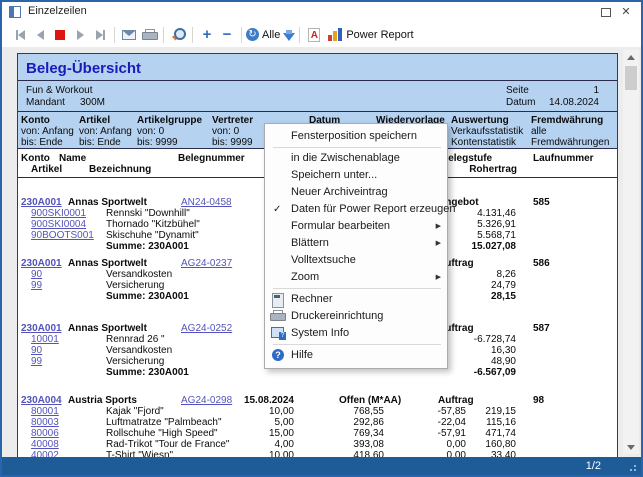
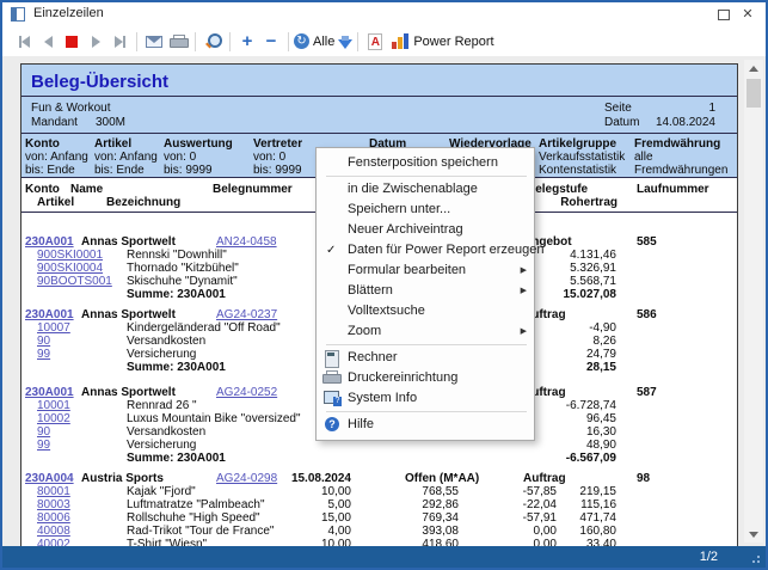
  Einzelzeilen
  ✕
  +
  −
  ↻
  Alle
  A
  Power Report
  Beleg-Übersicht
  Fun & Workout
  Mandant
  300M
  Seite
  1
  Datum
  14.08.2024
  Konto
  von: Anfang
  bis: Ende
  Artikel
  von: Anfang
  bis: Ende
- Artikelgruppe
+ Auswertung
  von: 0
  bis: 9999
  Vertreter
  von: 0
  bis: 9999
  Datum
  Wiedervorlage
- Auswertung
+ Artikelgruppe
  Verkaufsstatistik
  Kontenstatistik
  Fremdwährung
  alle
  Fremdwährungen
  Konto
  Name
  Belegnummer
  elegstufe
  Laufnummer
  Artikel
  Bezeichnung
  Rohertrag
  230A001
  Annas Sportwelt
  AN24-0458
  ngebot
  585
  900SKI0001
  Rennski "Downhill"
  4.131,46
  900SKI0004
  Thornado "Kitzbühel"
  5.326,91
  90BOOTS001
  Skischuhe "Dynamit"
  5.568,71
  Summe: 230A001
  15.027,08
  230A001
  Annas Sportwelt
  AG24-0237
  uftrag
  586
+ 10007
+ Kindergeländerad "Off Road"
+ -4,90
  90
  Versandkosten
  8,26
  99
  Versicherung
  24,79
  Summe: 230A001
  28,15
  230A001
  Annas Sportwelt
  AG24-0252
  uftrag
  587
  10001
  Rennrad 26 "
  -6.728,74
+ 10002
+ Luxus Mountain Bike "oversized"
+ 96,45
  90
  Versandkosten
  16,30
  99
  Versicherung
  48,90
  Summe: 230A001
  -6.567,09
  230A004
  Austria Sports
  AG24-0298
  15.08.2024
  Offen (M*AA)
  Auftrag
  98
  80001
  Kajak "Fjord"
  10,00
  768,55
  -57,85
  219,15
  80003
  Luftmatratze "Palmbeach"
  5,00
  292,86
  -22,04
  115,16
  80006
  Rollschuhe "High Speed"
  15,00
  769,34
  -57,91
  471,74
  40008
  Rad-Trikot "Tour de France"
  4,00
  393,08
  0,00
  160,80
  40002
  T-Shirt "Wiesn"
  10,00
  418,60
  0,00
  33,40
  Fensterposition speichern
  in die Zwischenablage
  Speichern unter...
  Neuer Archiveintrag
  ✓
  Daten für Power Report erzeugen
  Formular bearbeiten
  Blättern
  Volltextsuche
  Zoom
  Rechner
  Druckereinrichtung
  System Info
  Hilfe
  1/2
